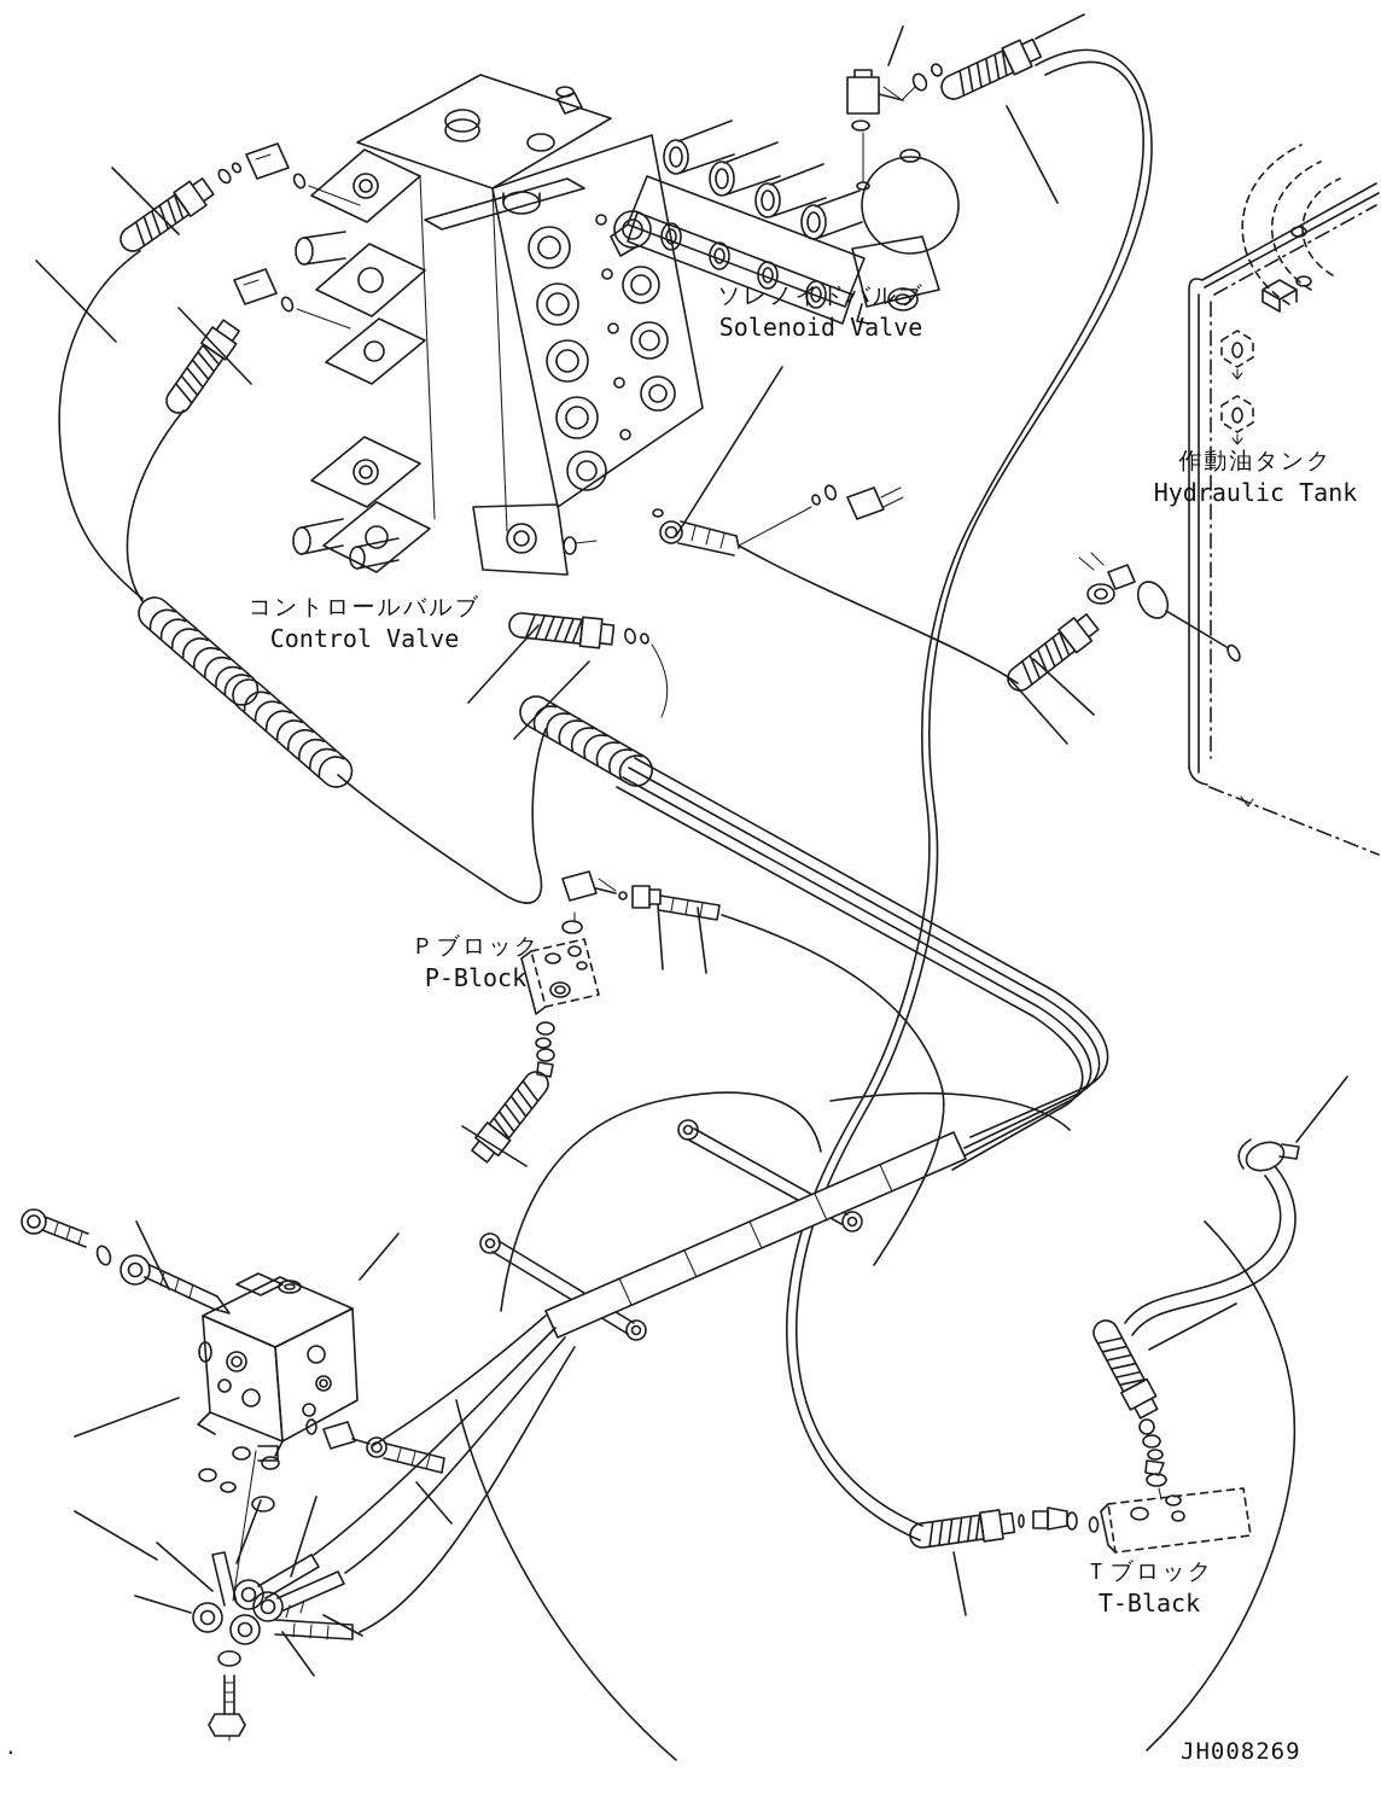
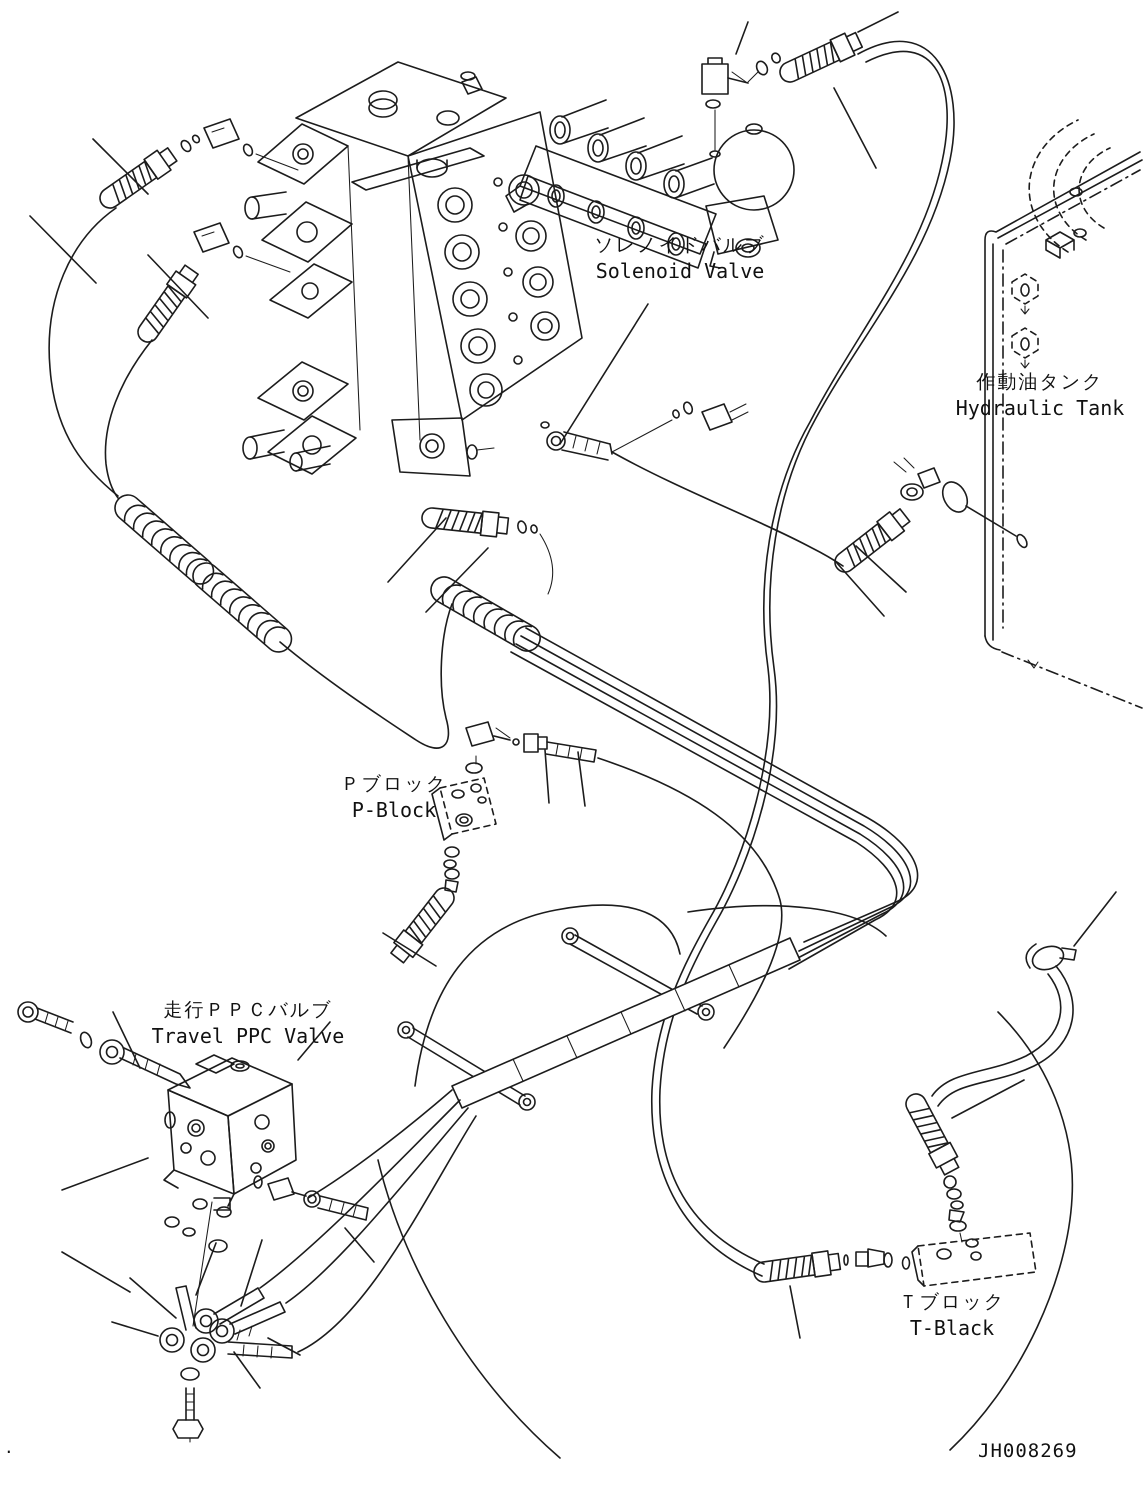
  ソレノイドバルブ
  Solenoid Valve
  作動油タンク
  Hydraulic Tank
- コントロールバルブ
- Control Valve
  Ｐブロック
  P-Block
+ 走行ＰＰＣバルブ
+ Travel PPC Valve
  Ｔブロック
  T-Black
  JH008269
  .
